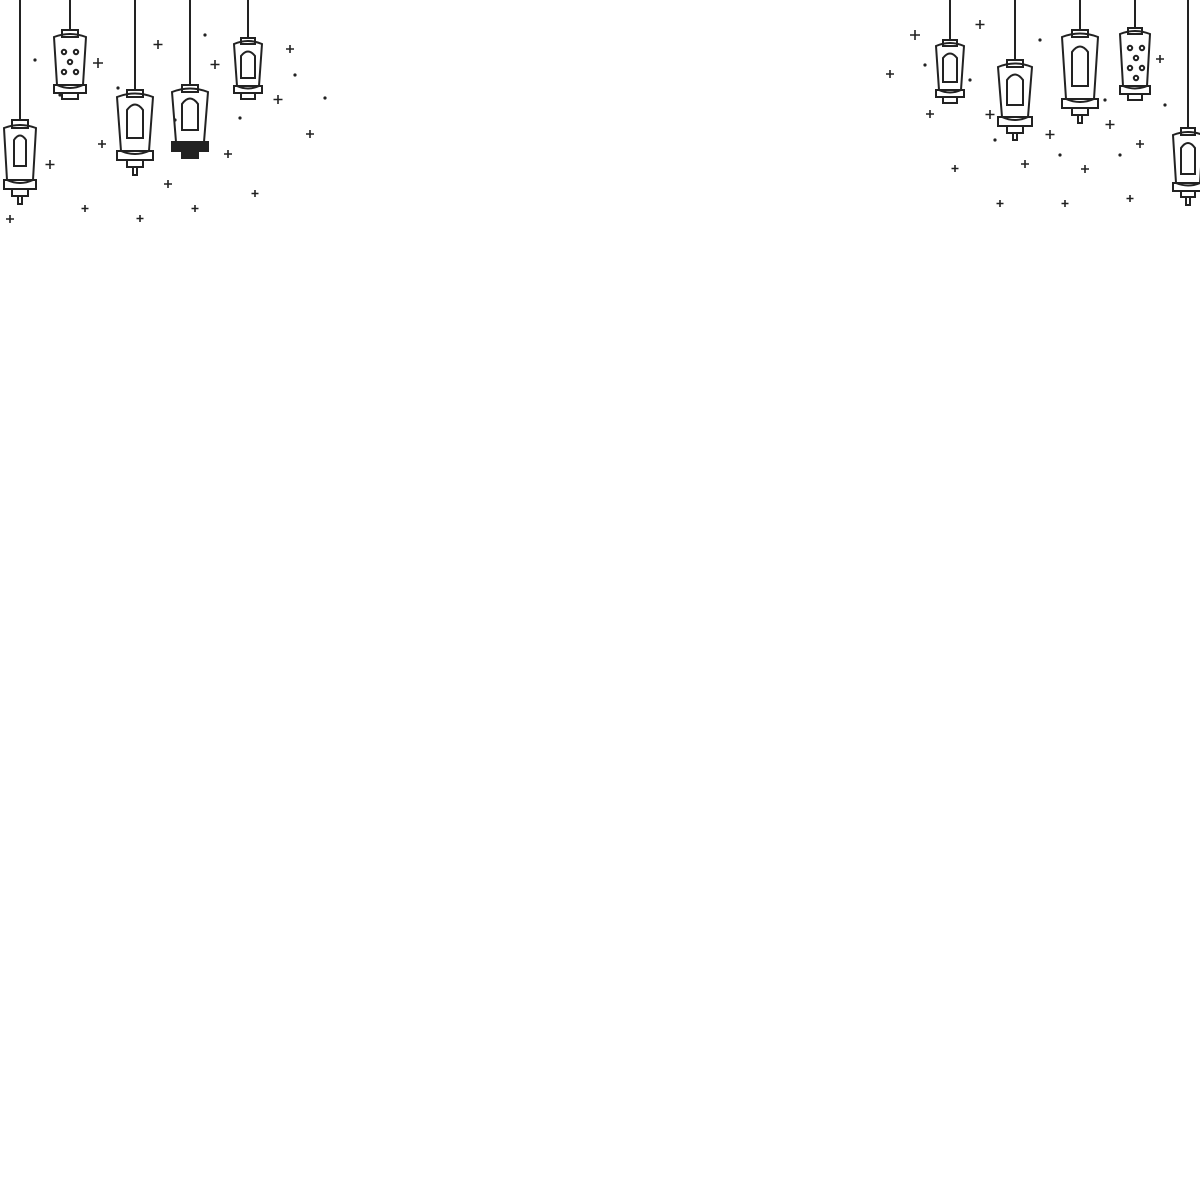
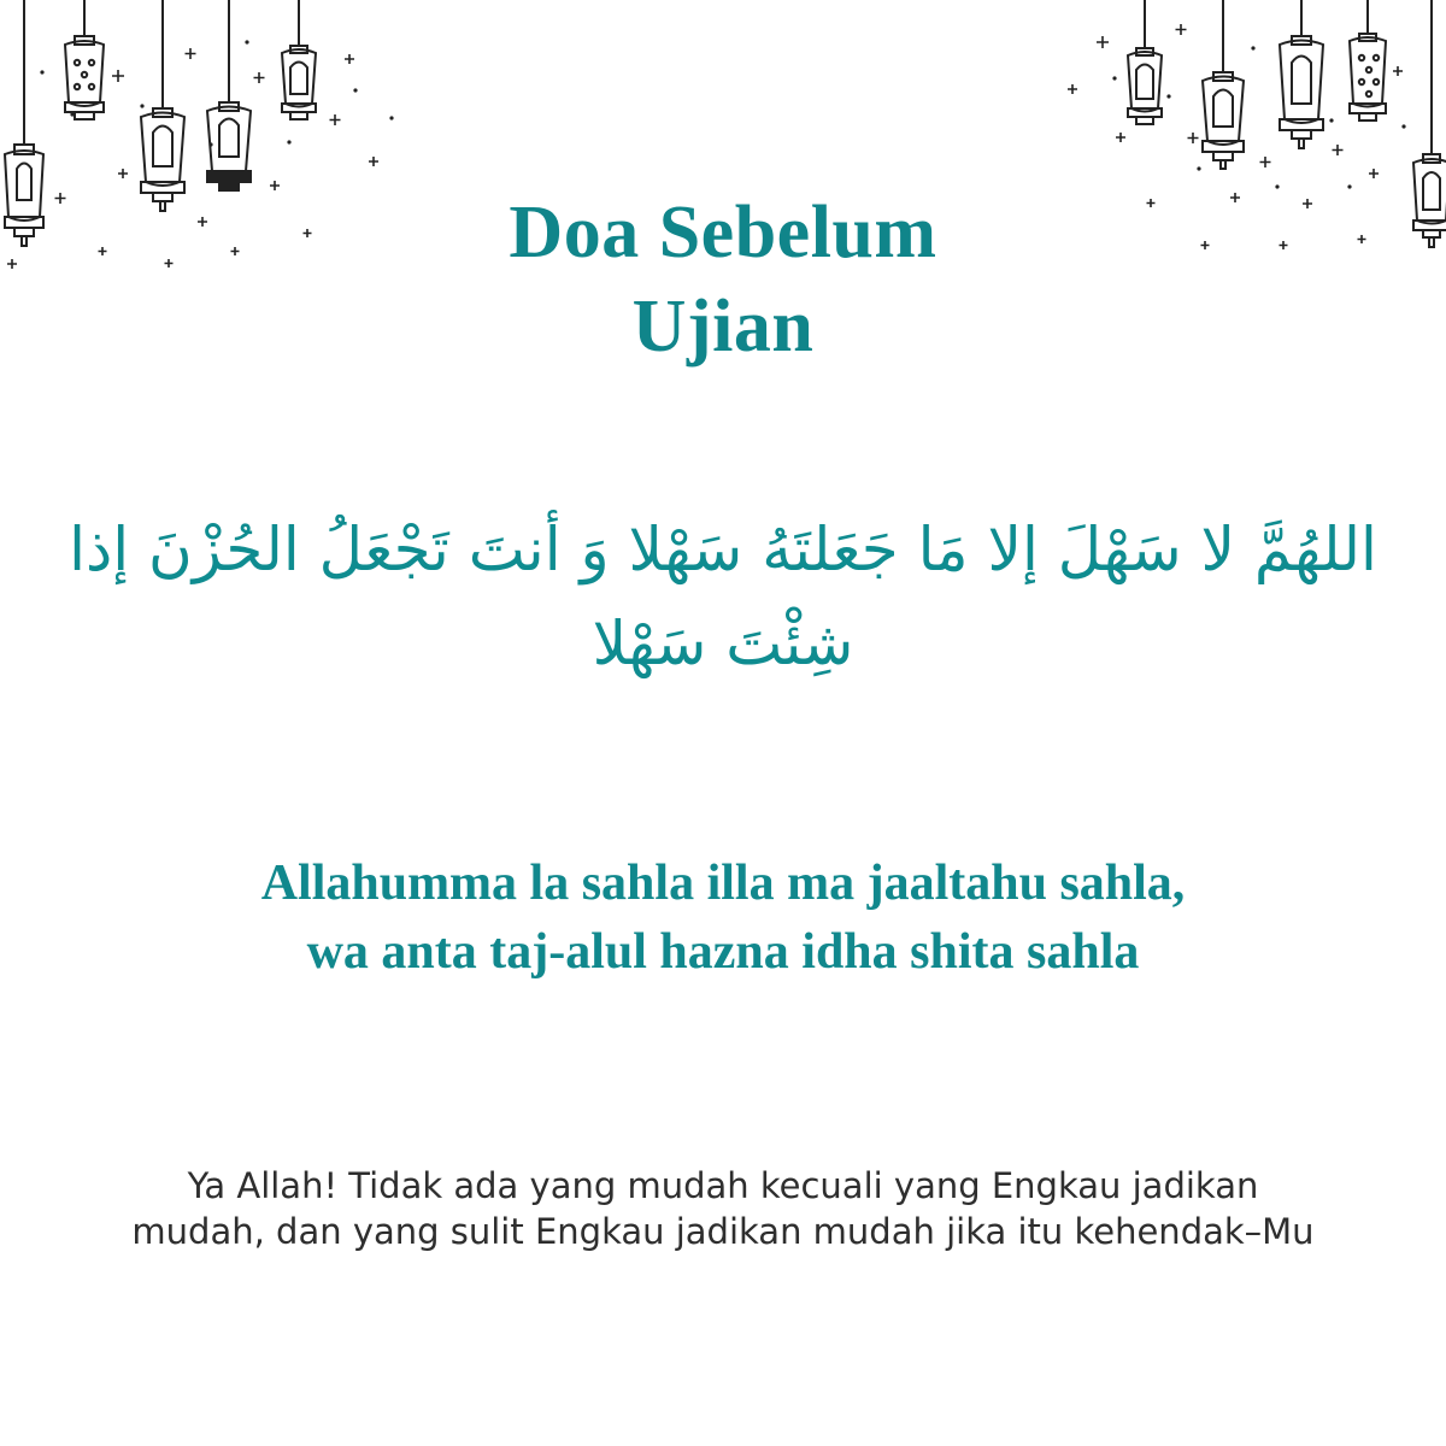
+ Doa Sebelum
+ Ujian
+ اللهُمَّ لا سَهْلَ إلا مَا جَعَلتَهُ سَهْلا وَ أنتَ تَجْعَلُ الحُزْنَ إذا شِئْتَ سَهْلا
+ Allahumma la sahla illa ma jaaltahu sahla,
+ wa anta taj-alul hazna idha shita sahla
+ Ya Allah! Tidak ada yang mudah kecuali yang Engkau jadikan
+ mudah, dan yang sulit Engkau jadikan mudah jika itu kehendak–Mu
